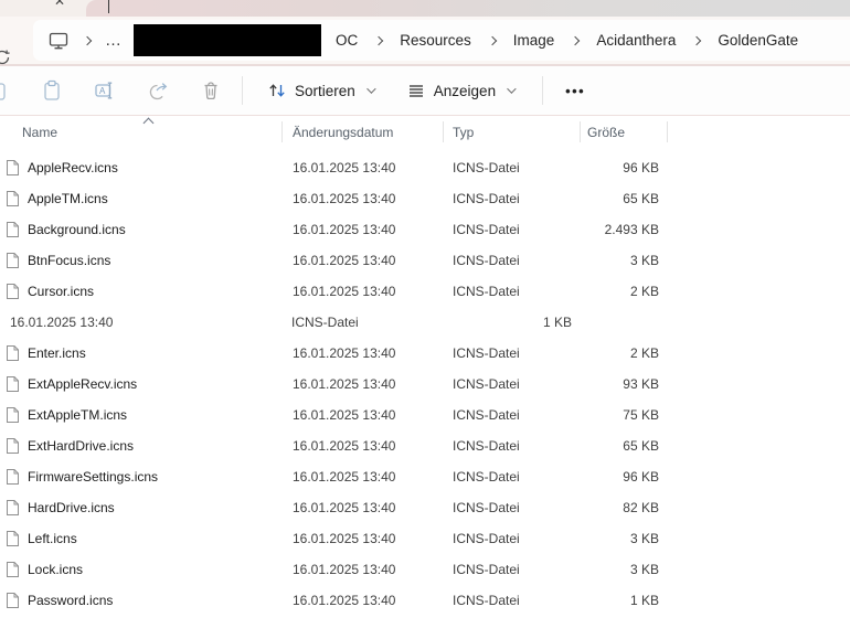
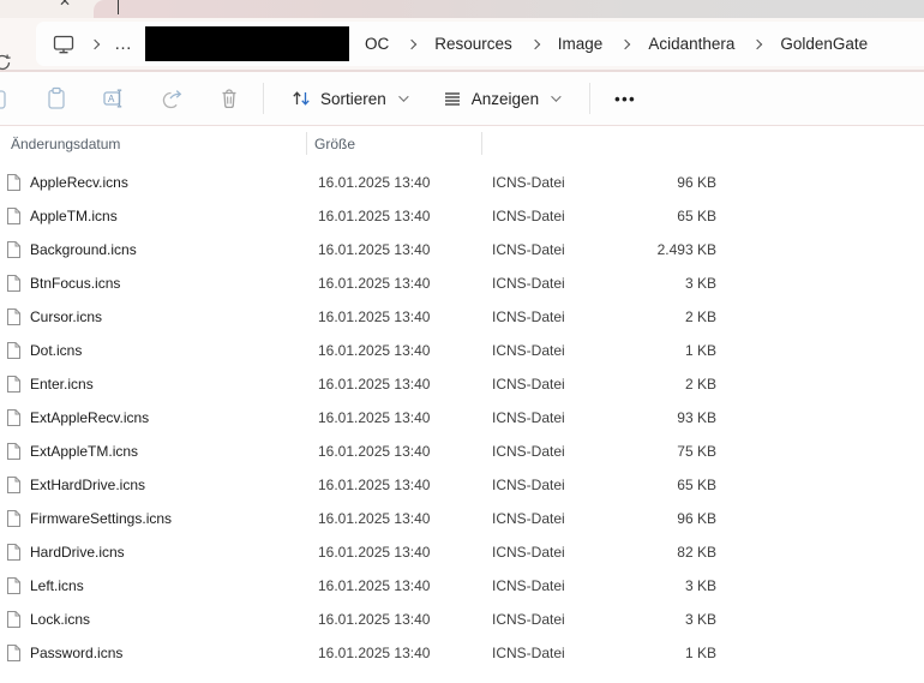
  ✕
  …
  OC
  Resources
  Image
  Acidanthera
  GoldenGate
  A
  Sortieren
  Anzeigen
  •••
- Name
  Änderungsdatum
- Typ
  Größe
  AppleRecv.icns
  16.01.2025 13:40
  ICNS-Datei
  96 KB
  AppleTM.icns
  16.01.2025 13:40
  ICNS-Datei
  65 KB
  Background.icns
  16.01.2025 13:40
  ICNS-Datei
  2.493 KB
  BtnFocus.icns
  16.01.2025 13:40
  ICNS-Datei
  3 KB
  Cursor.icns
  16.01.2025 13:40
  ICNS-Datei
  2 KB
+ Dot.icns
  16.01.2025 13:40
  ICNS-Datei
  1 KB
  Enter.icns
  16.01.2025 13:40
  ICNS-Datei
  2 KB
  ExtAppleRecv.icns
  16.01.2025 13:40
  ICNS-Datei
  93 KB
  ExtAppleTM.icns
  16.01.2025 13:40
  ICNS-Datei
  75 KB
  ExtHardDrive.icns
  16.01.2025 13:40
  ICNS-Datei
  65 KB
  FirmwareSettings.icns
  16.01.2025 13:40
  ICNS-Datei
  96 KB
  HardDrive.icns
  16.01.2025 13:40
  ICNS-Datei
  82 KB
  Left.icns
  16.01.2025 13:40
  ICNS-Datei
  3 KB
  Lock.icns
  16.01.2025 13:40
  ICNS-Datei
  3 KB
  Password.icns
  16.01.2025 13:40
  ICNS-Datei
  1 KB
